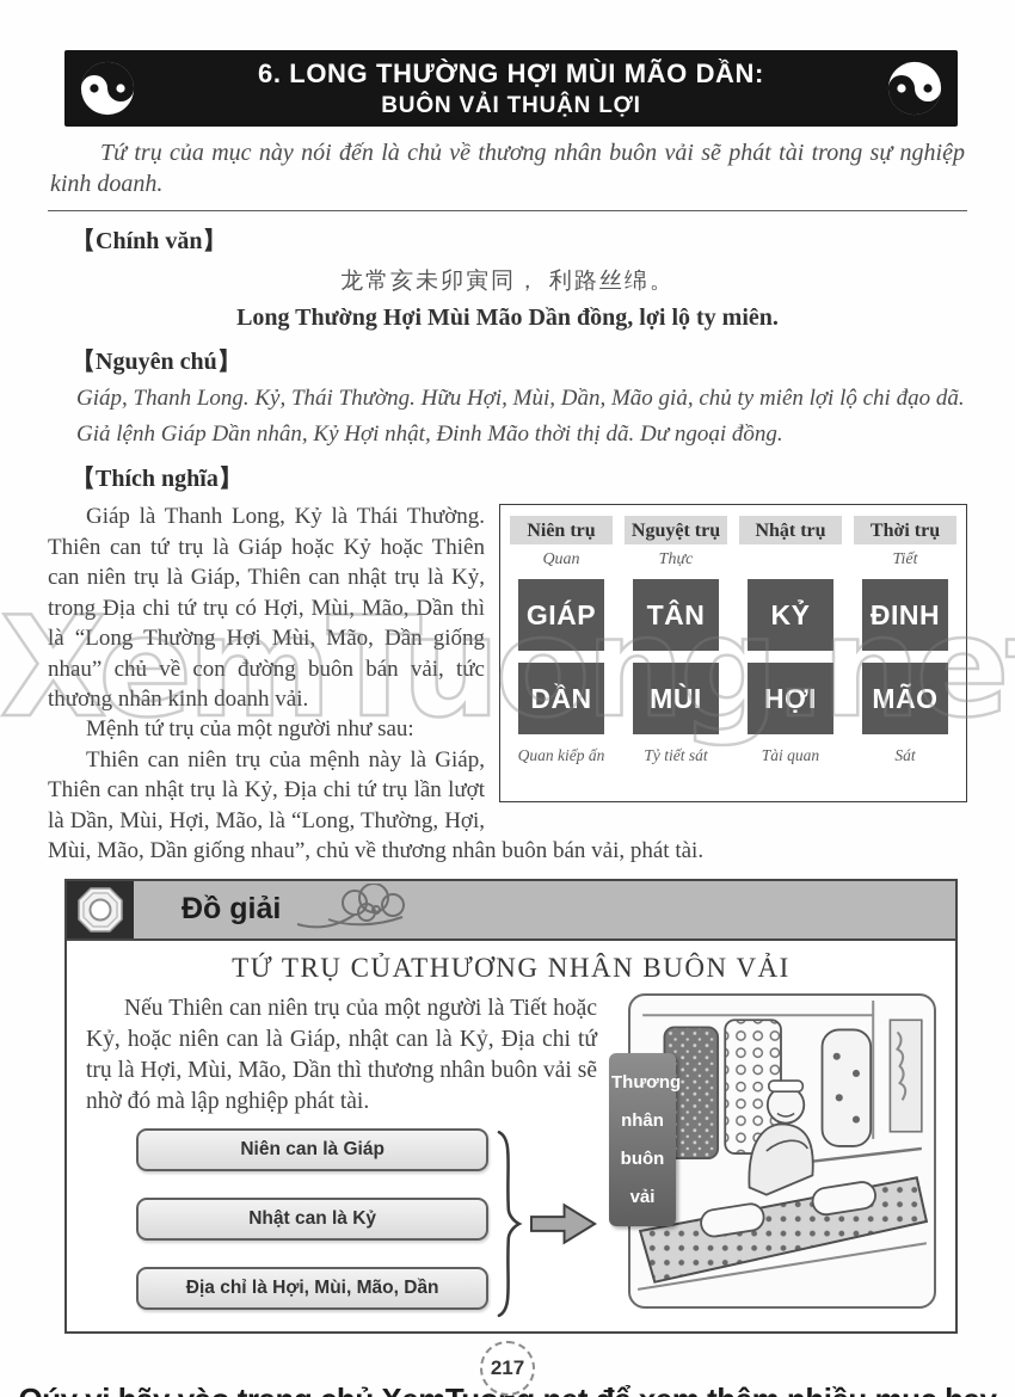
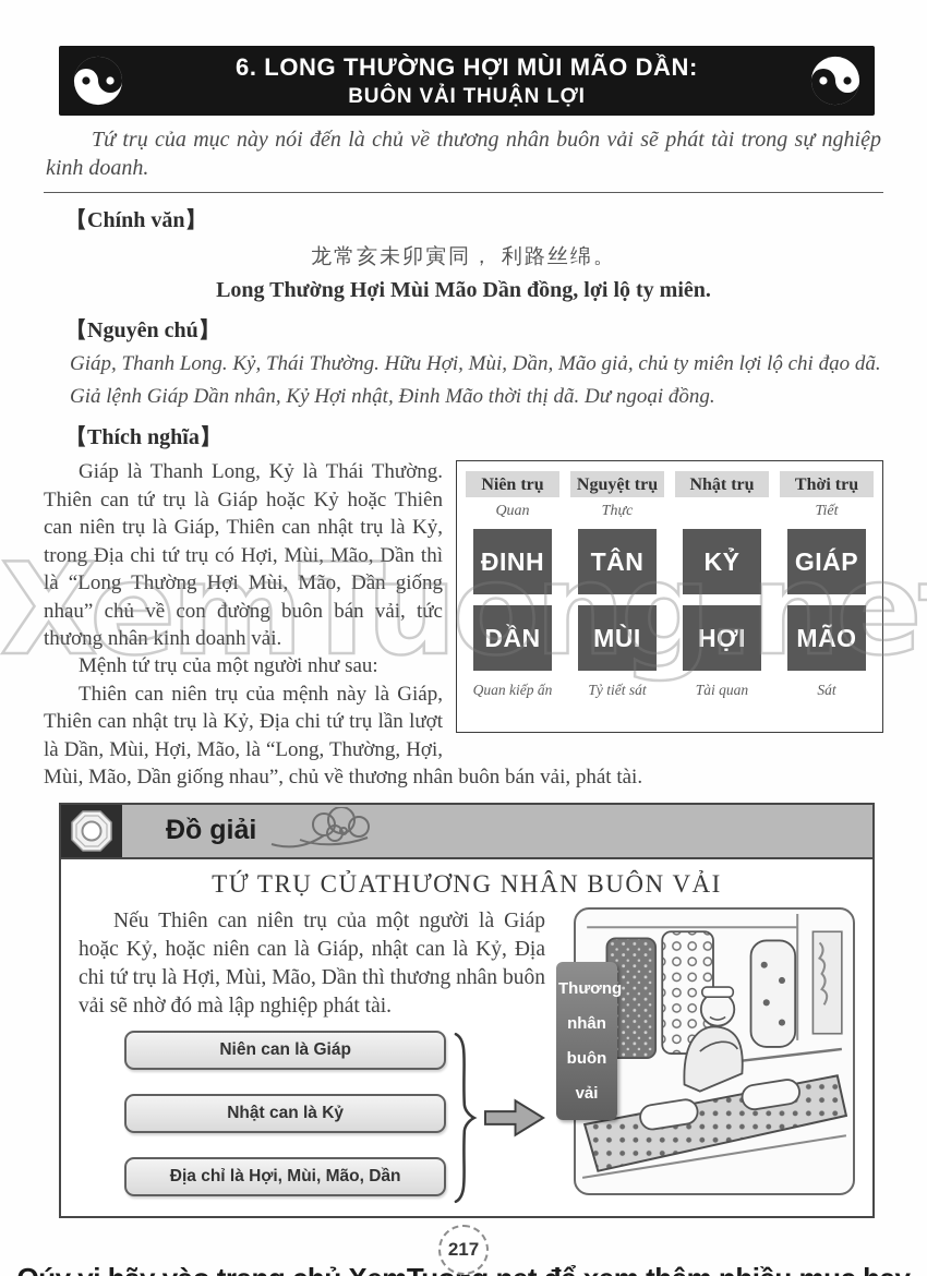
  6. LONG THƯỜNG HỢI MÙI MÃO DẦN:
  BUÔN VẢI THUẬN LỢI
  Tứ trụ của mục này nói đến là chủ về thương nhân buôn vải sẽ phát tài trong sự nghiệp kinh doanh.
  【Chính văn】
  龙常亥未卯寅同， 利路丝绵。
  Long Thường Hợi Mùi Mão Dần đồng, lợi lộ ty miên.
  【Nguyên chú】
  Giáp, Thanh Long. Kỷ, Thái Thường. Hữu Hợi, Mùi, Dần, Mão giả, chủ ty miên lợi lộ chi đạo dã.
  Giả lệnh Giáp Dần nhân, Kỷ Hợi nhật, Đinh Mão thời thị dã. Dư ngoại đồng.
  【Thích nghĩa】
  Niên trụ
  Nguyệt trụ
  Nhật trụ
  Thời trụ
  Quan
  Thực
  Tiết
- GIÁP
+ ĐINH
  TÂN
  KỶ
- ĐINH
+ GIÁP
  DẦN
  MÙI
  HỢI
  MÃO
  Quan kiếp ấn
  Tỷ tiết sát
  Tài quan
  Sát
  Giáp là Thanh Long, Kỷ là Thái Thường. Thiên can tứ trụ là Giáp hoặc Kỷ hoặc Thiên can niên trụ là Giáp, Thiên can nhật trụ là Kỷ, trong Địa chi tứ trụ có Hợi, Mùi, Mão, Dần thì là “Long Thường Hợi Mùi, Mão, Dần giống nhau” chủ về con đường buôn bán vải, tức thương nhân kinh doanh vải.
  Mệnh tứ trụ của một người như sau:
  Thiên can niên trụ của mệnh này là Giáp, Thiên can nhật trụ là Kỷ, Địa chi tứ trụ lần lượt là Dần, Mùi, Hợi, Mão, là “Long, Thường, Hợi, Mùi, Mão, Dần giống nhau”, chủ về thương nhân buôn bán vải, phát tài.
  Đồ giải
  TỨ TRỤ CỦATHƯƠNG NHÂN BUÔN VẢI
- Nếu Thiên can niên trụ của một người là Tiết hoặc Kỷ, hoặc niên can là Giáp, nhật can là Kỷ, Địa chi tứ trụ là Hợi, Mùi, Mão, Dần thì thương nhân buôn vải sẽ nhờ đó mà lập nghiệp phát tài.
+ Nếu Thiên can niên trụ của một người là Giáp hoặc Kỷ, hoặc niên can là Giáp, nhật can là Kỷ, Địa chi tứ trụ là Hợi, Mùi, Mão, Dần thì thương nhân buôn vải sẽ nhờ đó mà lập nghiệp phát tài.
  Niên can là Giáp
  Nhật can là Kỷ
  Địa chỉ là Hợi, Mùi, Mão, Dần
  Thương
  nhân
  buôn
  vải
  217
  XemTuong.ne
